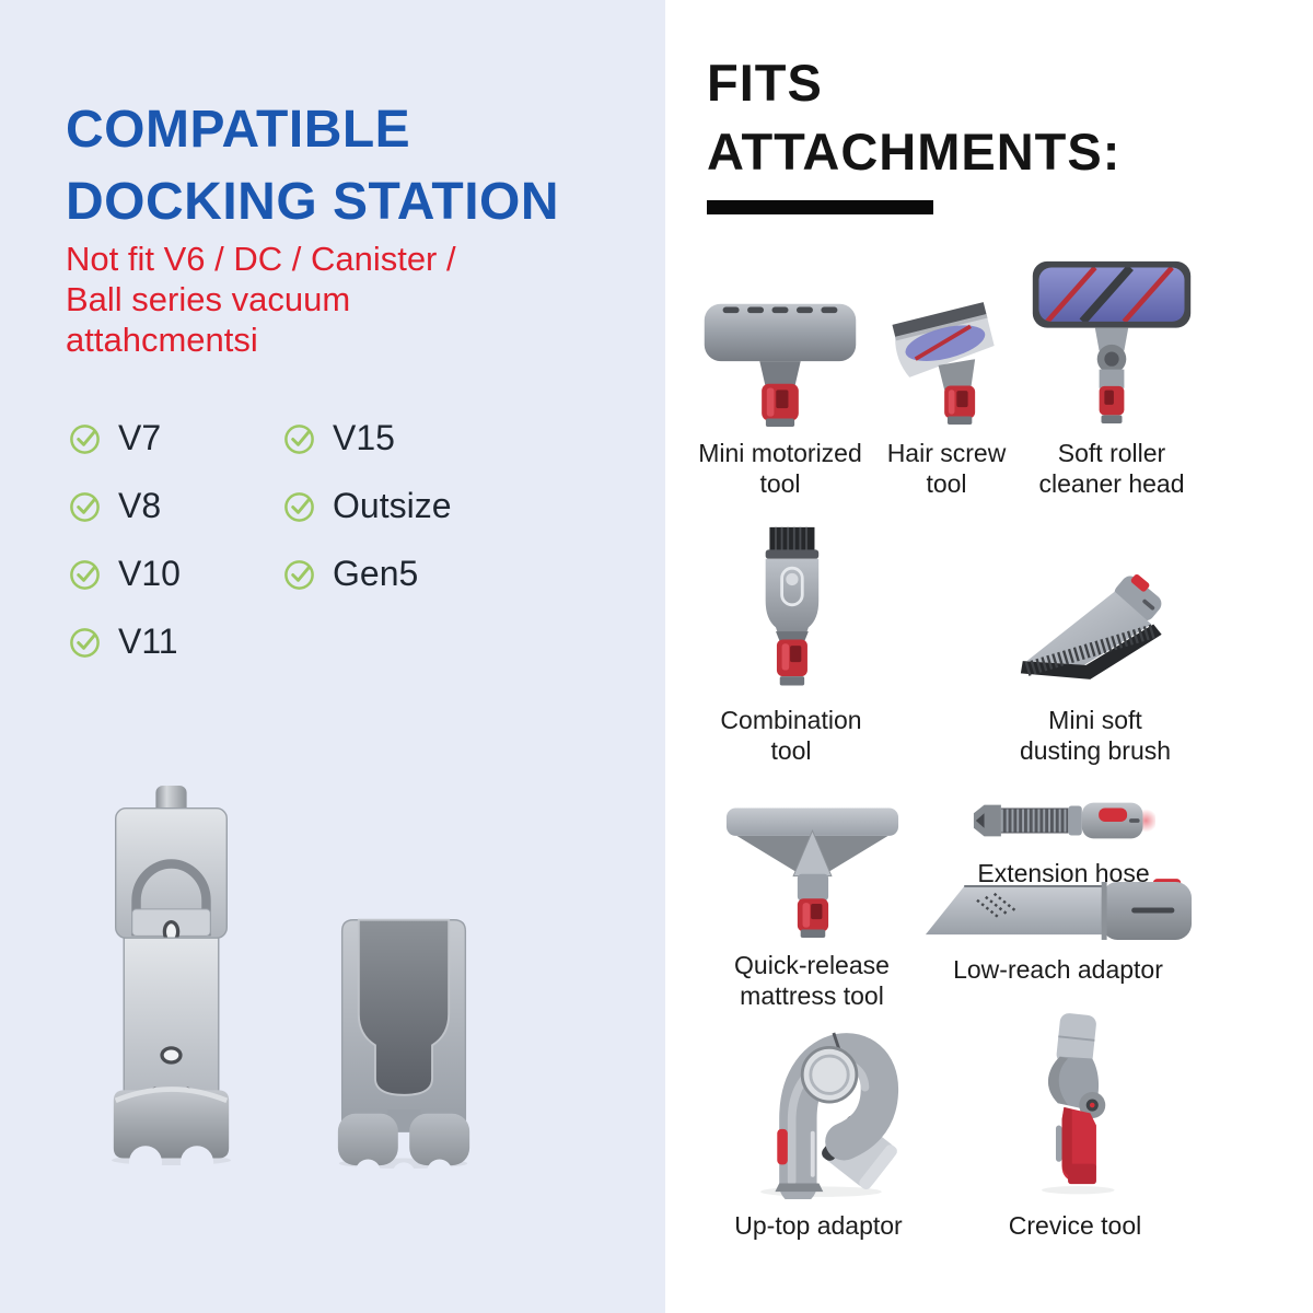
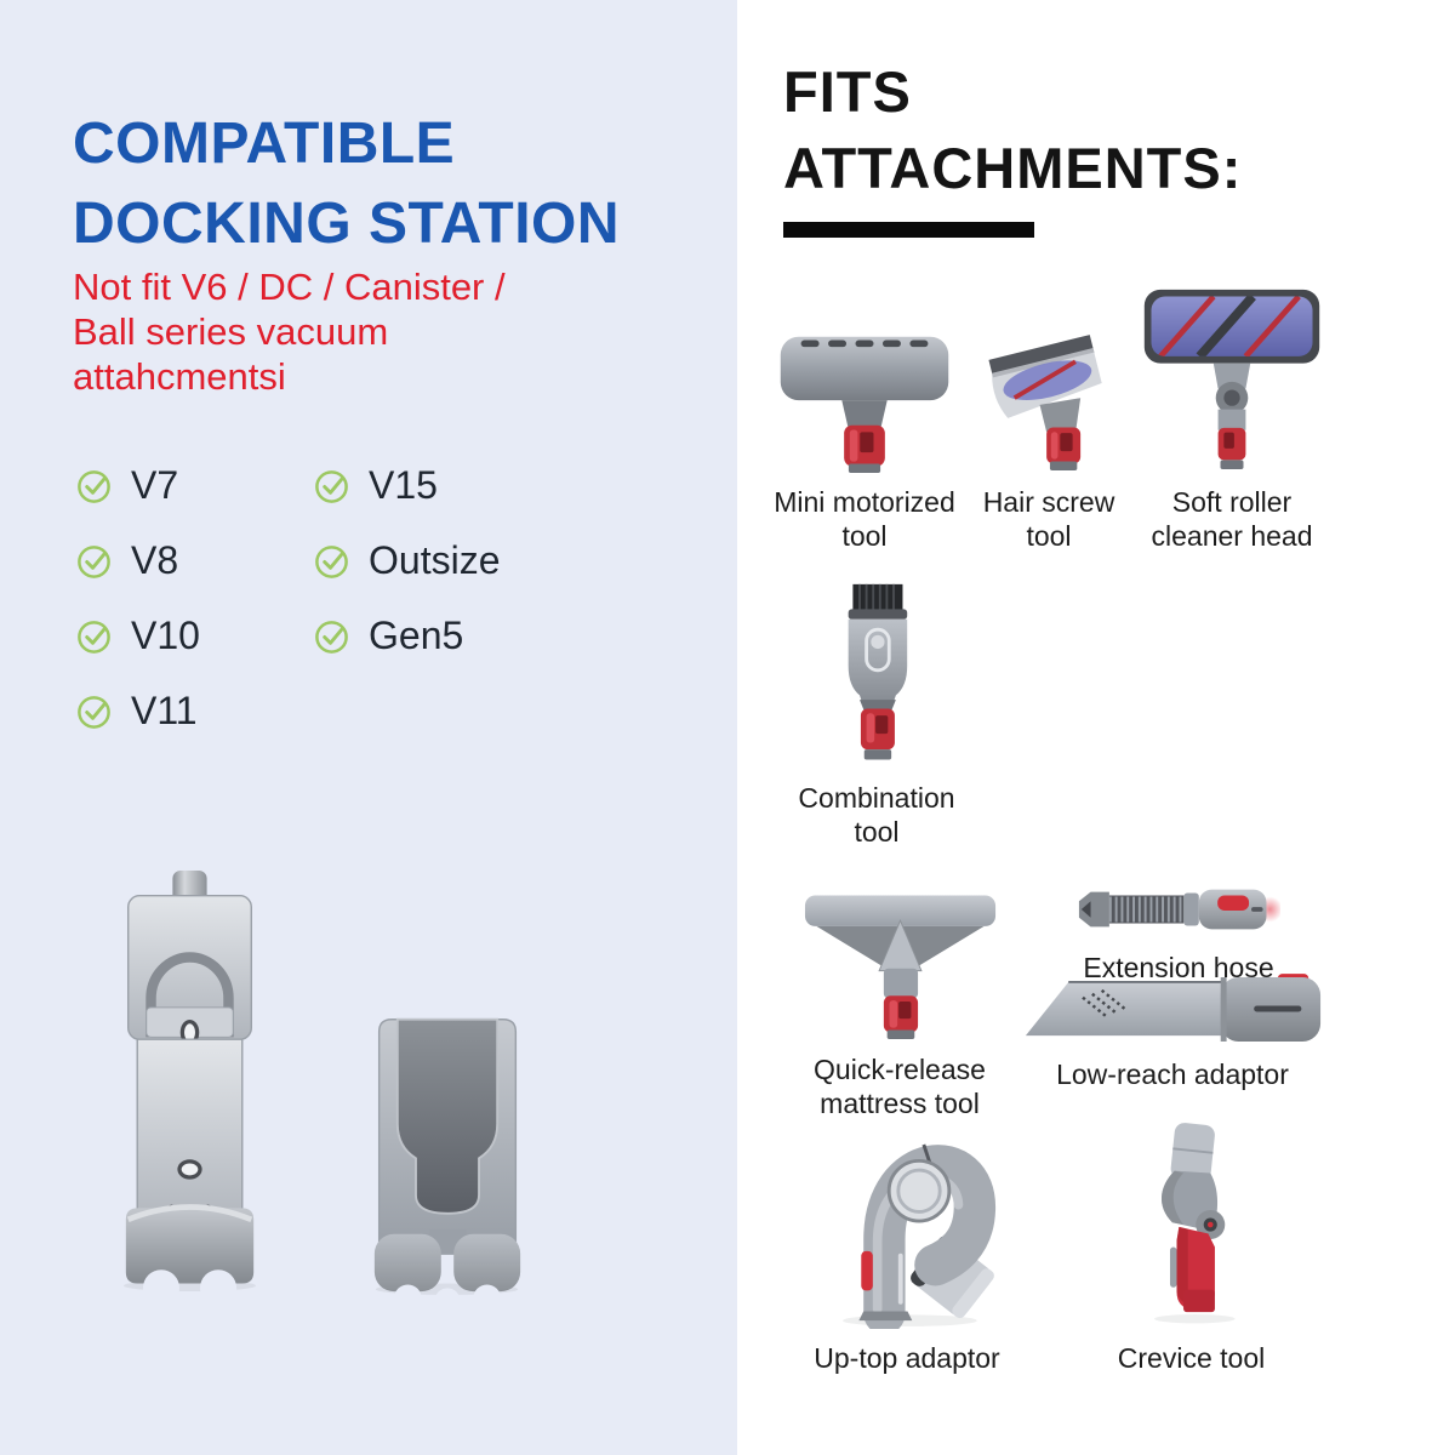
  COMPATIBLE
  DOCKING STATION
  Not fit V6 / DC / Canister /
  Ball series vacuum
  attahcmentsi
  V7
  V8
  V10
  V11
  V15
  Outsize
  Gen5
  FITS
  ATTACHMENTS:
  Mini motorized
  tool
  Hair screw
  tool
  Soft roller
  cleaner head
  Combination
  tool
- Mini soft
- dusting brush
  Quick-release
  mattress tool
  Extension hose
  Low-reach adaptor
  Up-top adaptor
  Crevice tool
